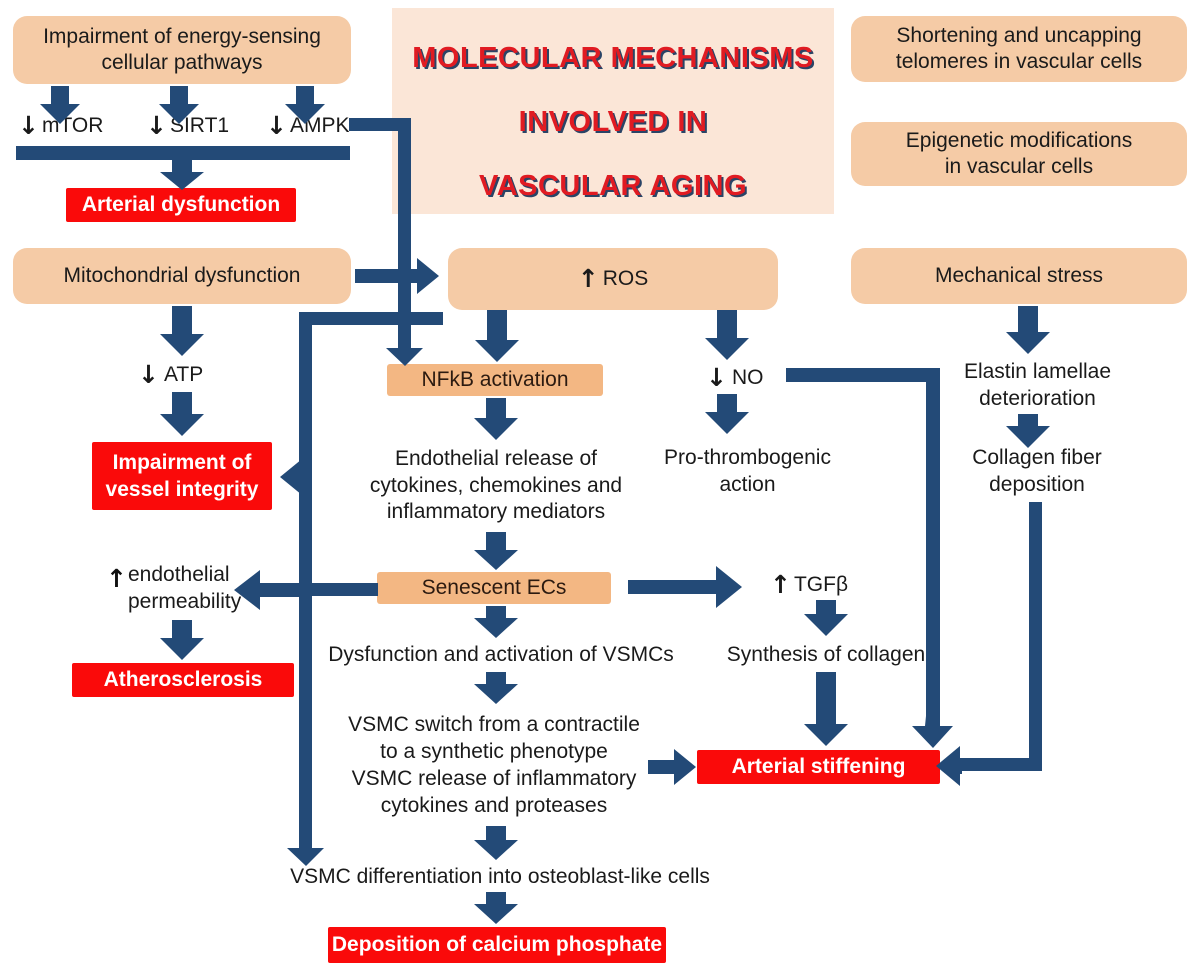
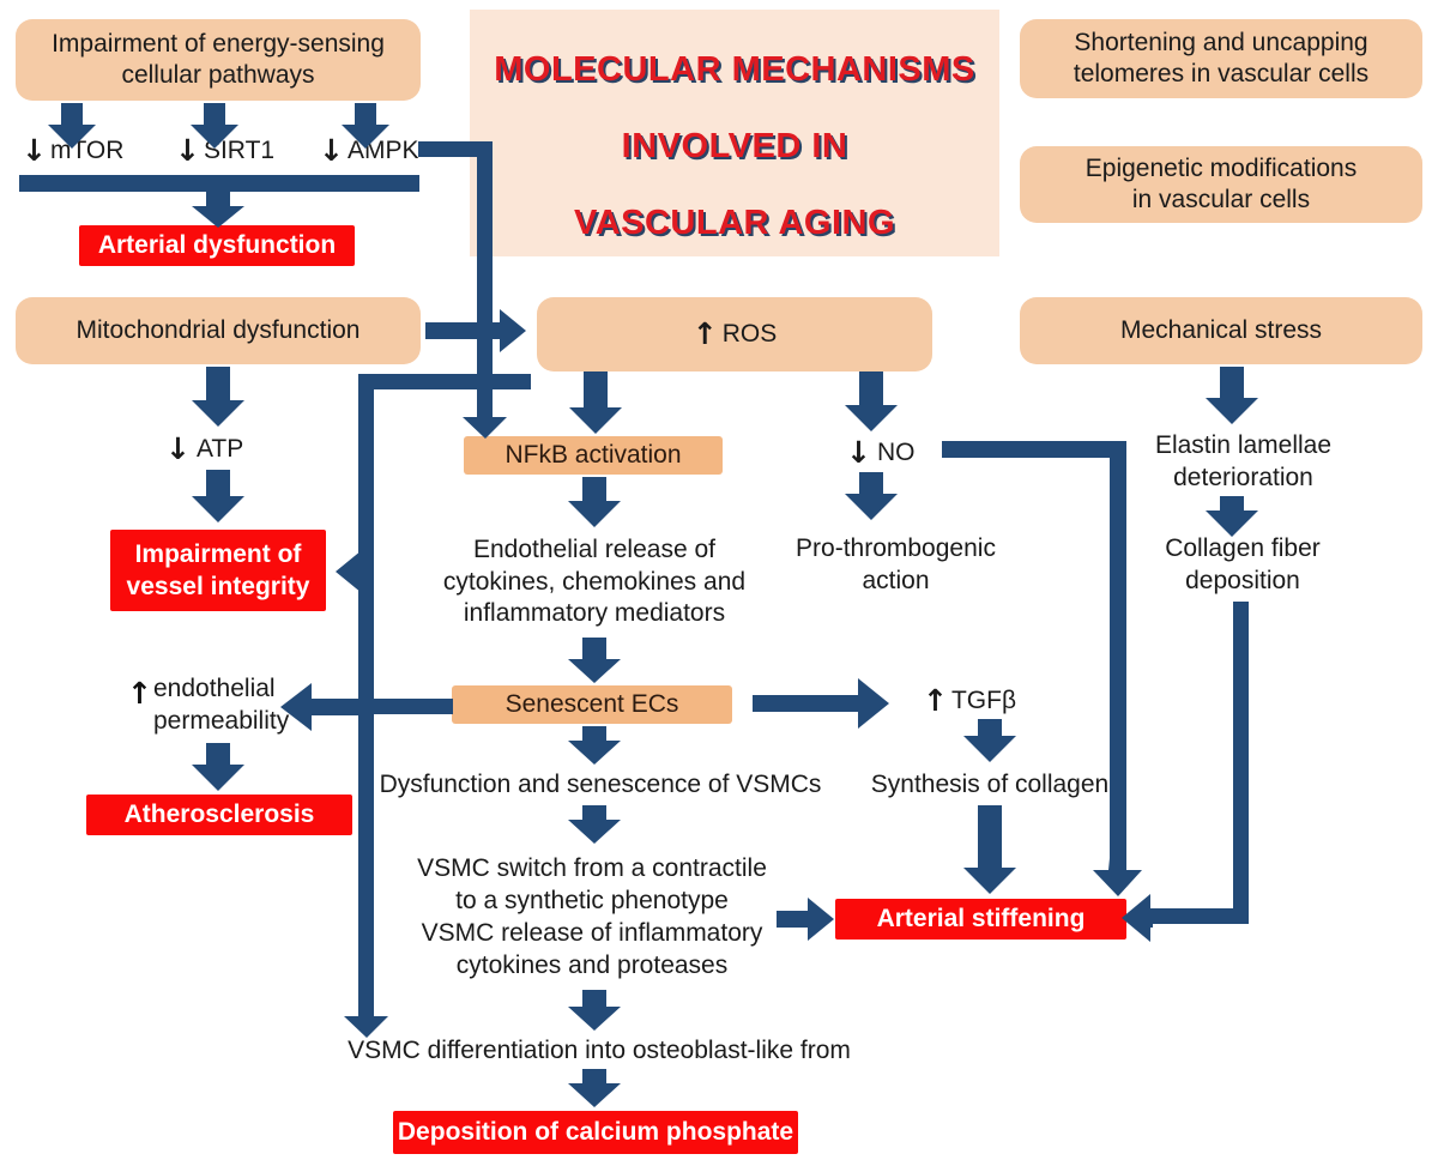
  MOLECULAR MECHANISMS
  INVOLVED IN
  VASCULAR AGING
  Impairment of energy-sensing
  cellular pathways
  ↓
  mTOR
  ↓
  SIRT1
  ↓
  AMPK
  Arterial dysfunction
  Shortening and uncapping
  telomeres in vascular cells
  Epigenetic modifications
  in vascular cells
  Mitochondrial dysfunction
  ↑
  ROS
  Mechanical stress
  ↓
  ATP
  NFkB activation
  ↓
  NO
  Elastin lamellae
  deterioration
  Impairment of
  vessel integrity
  Endothelial release of
  cytokines, chemokines and
  inflammatory mediators
  Pro-thrombogenic
  action
  Collagen fiber
  deposition
  endothelial
  permeability
  ↑
  Senescent ECs
  ↑
  TGFβ
  Atherosclerosis
- Dysfunction and activation of VSMCs
+ Dysfunction and senescence of VSMCs
  Synthesis of collagen
  VSMC switch from a contractile
  to a synthetic phenotype
  VSMC release of inflammatory
  cytokines and proteases
  Arterial stiffening
- VSMC differentiation into osteoblast-like cells
+ VSMC differentiation into osteoblast-like from
  Deposition of calcium phosphate
